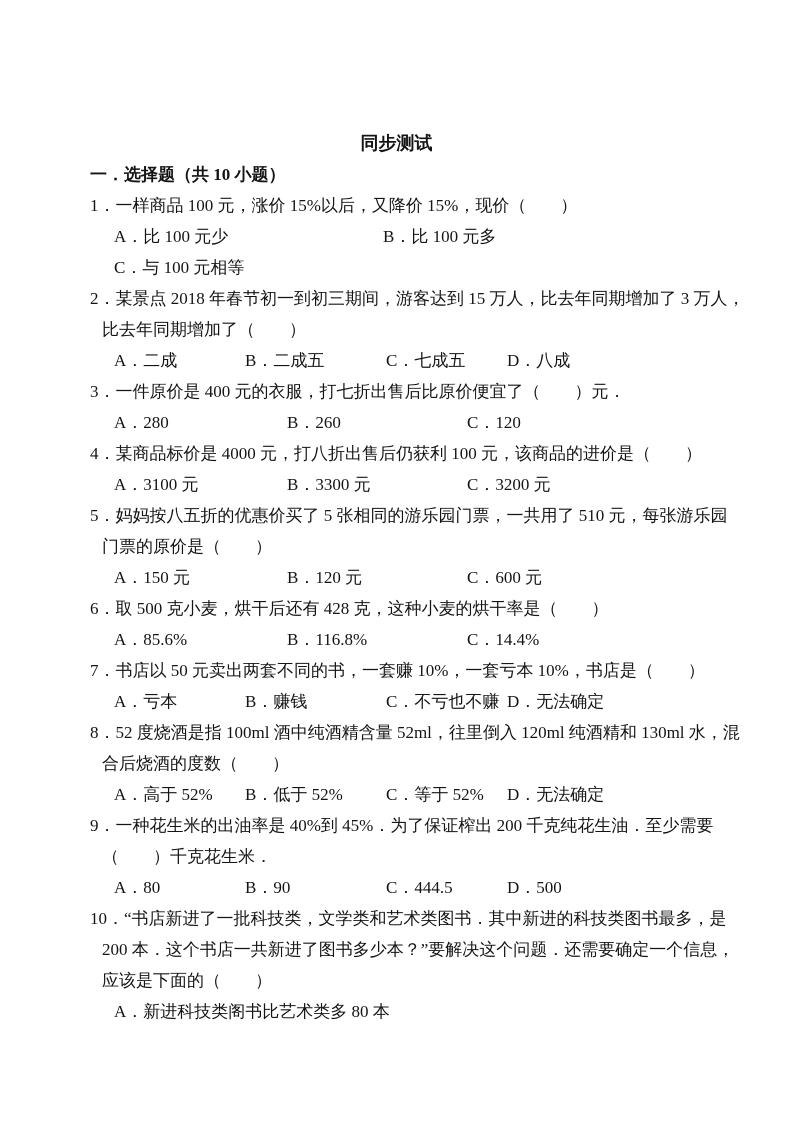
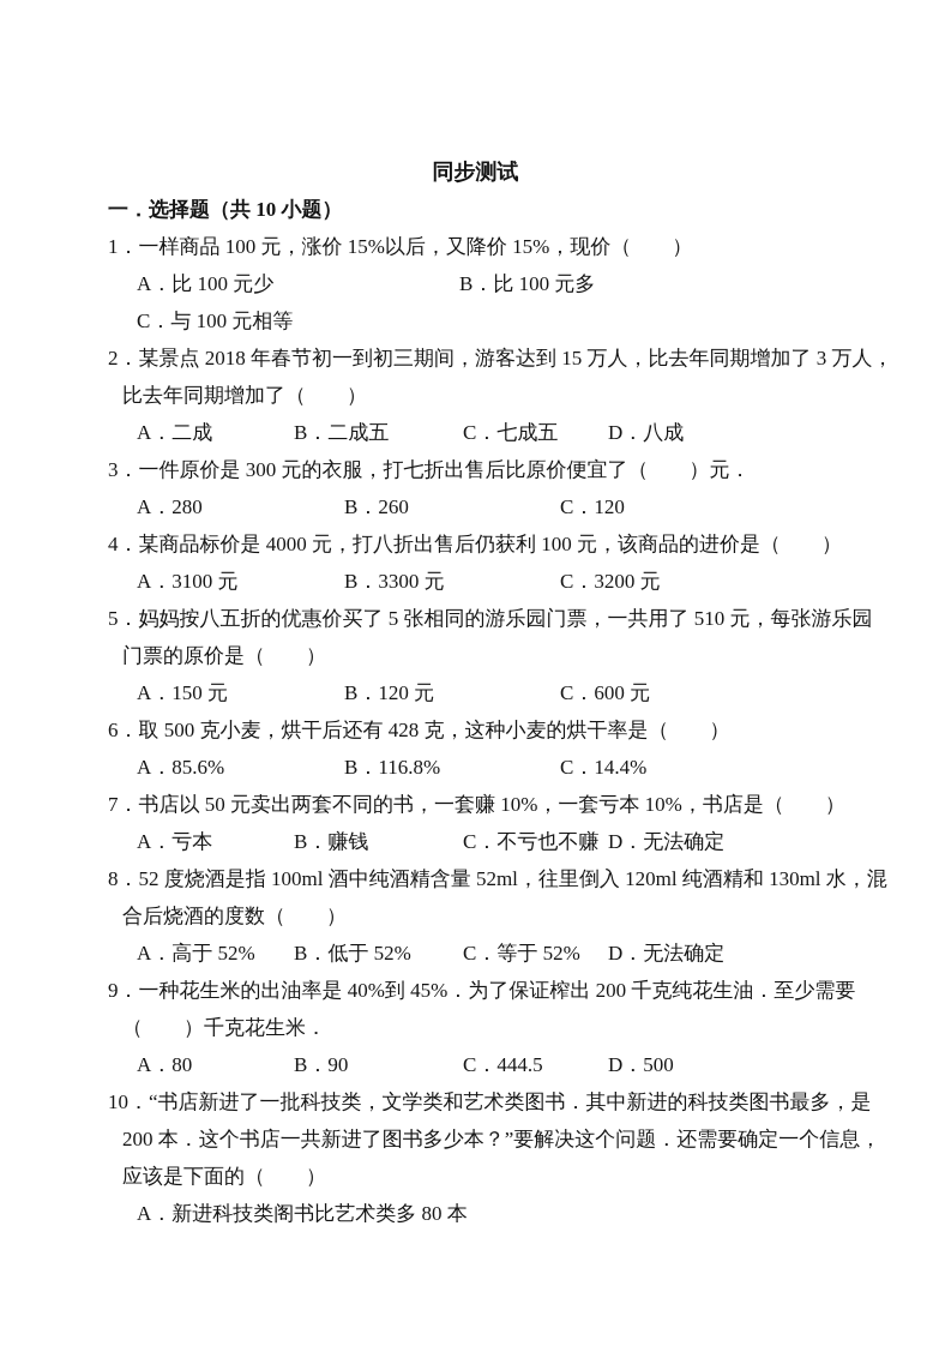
  同步测试
  一．选择题（共 10 小题）
  1．一样商品 100 元，涨价 15%以后，又降价 15%，现价（ ）
  A．比 100 元少
  B．比 100 元多
  C．与 100 元相等
  2．某景点 2018 年春节初一到初三期间，游客达到 15 万人，比去年同期增加了 3 万人，
  比去年同期增加了（ ）
  A．二成
  B．二成五
  C．七成五
  D．八成
- 3．一件原价是 400 元的衣服，打七折出售后比原价便宜了（ ）元．
+ 3．一件原价是 300 元的衣服，打七折出售后比原价便宜了（ ）元．
  A．280
  B．260
  C．120
  4．某商品标价是 4000 元，打八折出售后仍获利 100 元，该商品的进价是（ ）
  A．3100 元
  B．3300 元
  C．3200 元
  5．妈妈按八五折的优惠价买了 5 张相同的游乐园门票，一共用了 510 元，每张游乐园
  门票的原价是（ ）
  A．150 元
  B．120 元
  C．600 元
  6．取 500 克小麦，烘干后还有 428 克，这种小麦的烘干率是（ ）
  A．85.6%
  B．116.8%
  C．14.4%
  7．书店以 50 元卖出两套不同的书，一套赚 10%，一套亏本 10%，书店是（ ）
  A．亏本
  B．赚钱
  C．不亏也不赚
  D．无法确定
  8．52 度烧酒是指 100ml 酒中纯酒精含量 52ml，往里倒入 120ml 纯酒精和 130ml 水，混
  合后烧酒的度数（ ）
  A．高于 52%
  B．低于 52%
  C．等于 52%
  D．无法确定
  9．一种花生米的出油率是 40%到 45%．为了保证榨出 200 千克纯花生油．至少需要
  （ ）千克花生米．
  A．80
  B．90
  C．444.5
  D．500
  10．“书店新进了一批科技类，文学类和艺术类图书．其中新进的科技类图书最多，是
  200 本．这个书店一共新进了图书多少本？”要解决这个问题．还需要确定一个信息，
  应该是下面的（ ）
  A．新进科技类阁书比艺术类多 80 本
